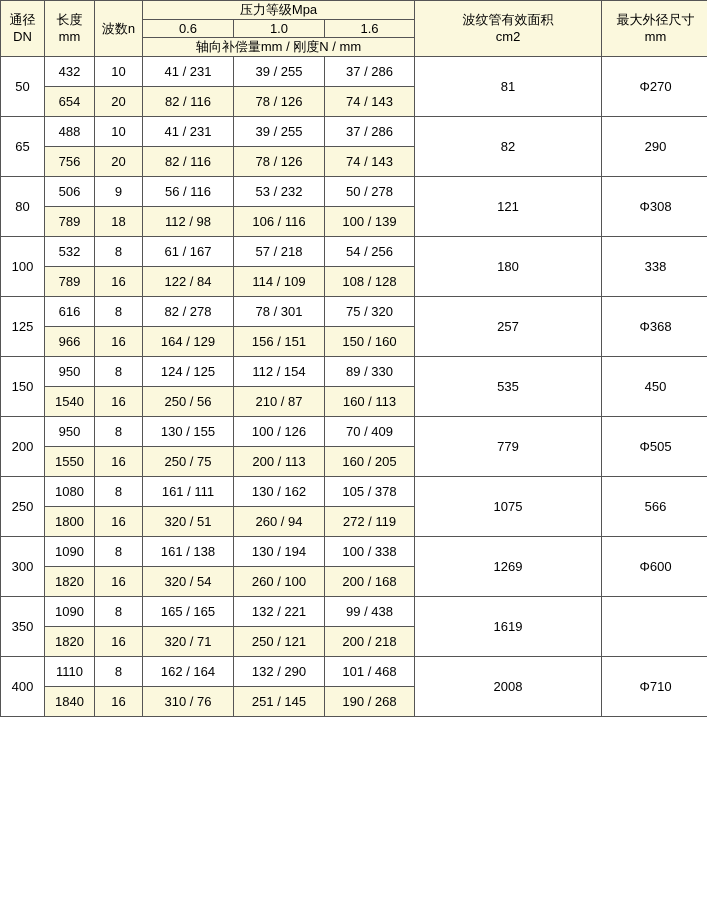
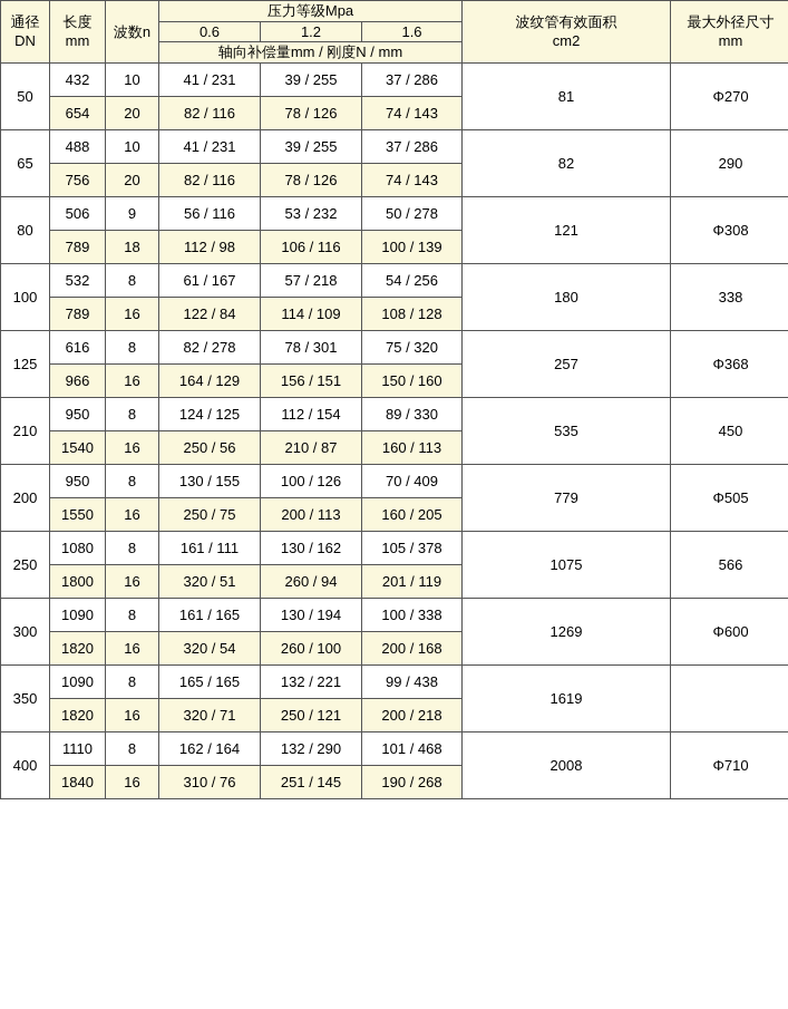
  通径 DN	长度 mm	波数n	压力等级Mpa	波纹管有效面积 cm2	最大外径尺寸 mm
- 0.6	1.0	1.6
+ 0.6	1.2	1.6
  轴向补偿量mm / 刚度N / mm
  50	432	10	41 / 231	39 / 255	37 / 286	81	Φ270
  654	20	82 / 116	78 / 126	74 / 143
  65	488	10	41 / 231	39 / 255	37 / 286	82	290
  756	20	82 / 116	78 / 126	74 / 143
  80	506	9	56 / 116	53 / 232	50 / 278	121	Φ308
  789	18	112 / 98	106 / 116	100 / 139
  100	532	8	61 / 167	57 / 218	54 / 256	180	338
  789	16	122 / 84	114 / 109	108 / 128
  125	616	8	82 / 278	78 / 301	75 / 320	257	Φ368
  966	16	164 / 129	156 / 151	150 / 160
- 150	950	8	124 / 125	112 / 154	89 / 330	535	450
+ 210	950	8	124 / 125	112 / 154	89 / 330	535	450
  1540	16	250 / 56	210 / 87	160 / 113
  200	950	8	130 / 155	100 / 126	70 / 409	779	Φ505
  1550	16	250 / 75	200 / 113	160 / 205
  250	1080	8	161 / 111	130 / 162	105 / 378	1075	566
- 1800	16	320 / 51	260 / 94	272 / 119
+ 1800	16	320 / 51	260 / 94	201 / 119
- 300	1090	8	161 / 138	130 / 194	100 / 338	1269	Φ600
+ 300	1090	8	161 / 165	130 / 194	100 / 338	1269	Φ600
  1820	16	320 / 54	260 / 100	200 / 168
  350	1090	8	165 / 165	132 / 221	99 / 438	1619
  1820	16	320 / 71	250 / 121	200 / 218
  400	1110	8	162 / 164	132 / 290	101 / 468	2008	Φ710
  1840	16	310 / 76	251 / 145	190 / 268
